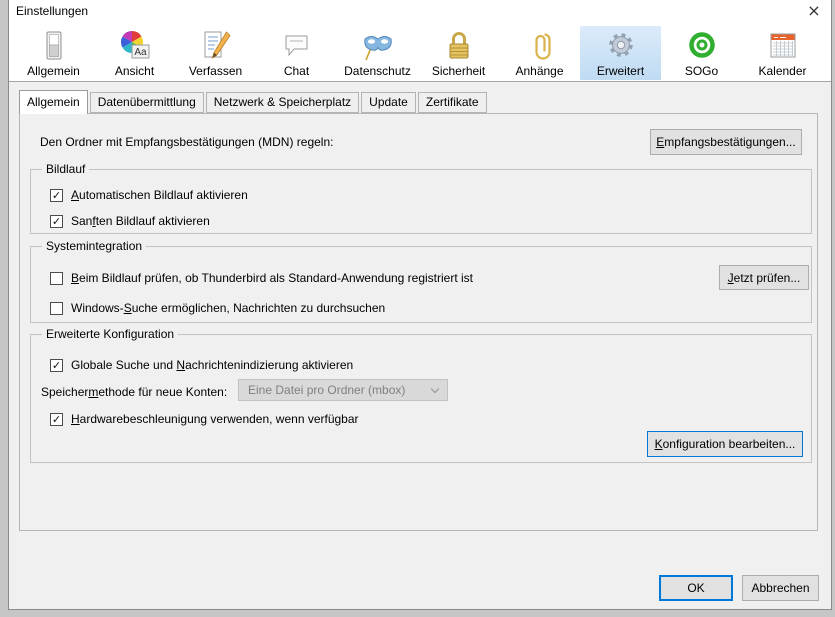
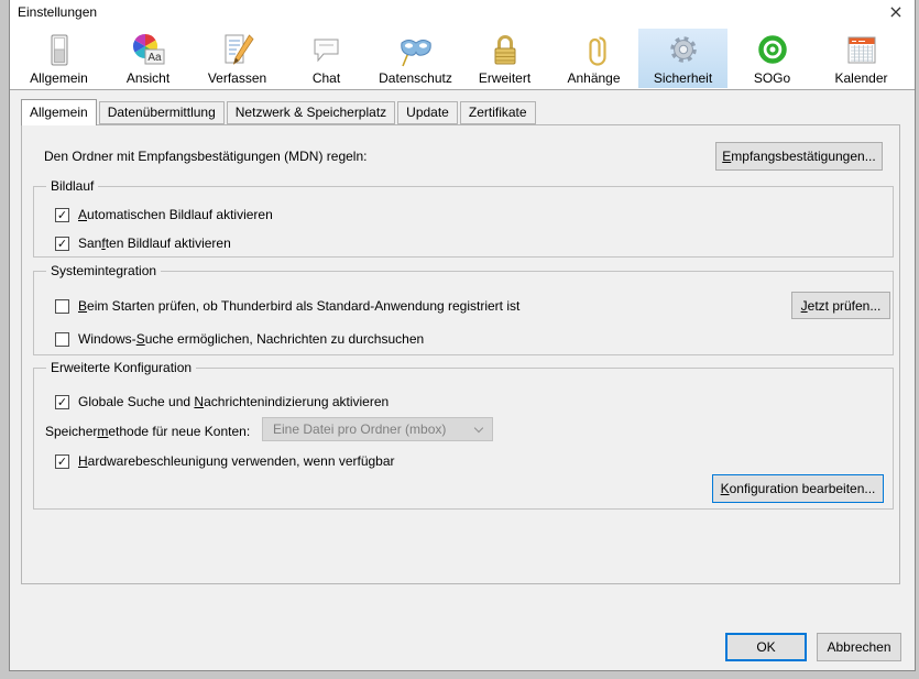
  Einstellungen
  ×
  Allgemein
  Aa
  Ansicht
  Verfassen
  Chat
  Datenschutz
- Sicherheit
+ Erweitert
  Anhänge
- Erweitert
+ Sicherheit
  SOGo
  Kalender
  Allgemein
  Datenübermittlung
  Netzwerk & Speicherplatz
  Update
  Zertifikate
  Den Ordner mit Empfangsbestätigungen (MDN) regeln:
  Empfangsbestätigungen...
  Bildlauf
  Automatischen Bildlauf aktivieren
  Sanften Bildlauf aktivieren
  Systemintegration
- Beim Bildlauf prüfen, ob Thunderbird als Standard-Anwendung registriert ist
+ Beim Starten prüfen, ob Thunderbird als Standard-Anwendung registriert ist
  Jetzt prüfen...
  Windows-Suche ermöglichen, Nachrichten zu durchsuchen
  Erweiterte Konfiguration
  Globale Suche und Nachrichtenindizierung aktivieren
  Speichermethode für neue Konten:
  Eine Datei pro Ordner (mbox)
  Hardwarebeschleunigung verwenden, wenn verfügbar
  Konfiguration bearbeiten...
  OK
  Abbrechen
